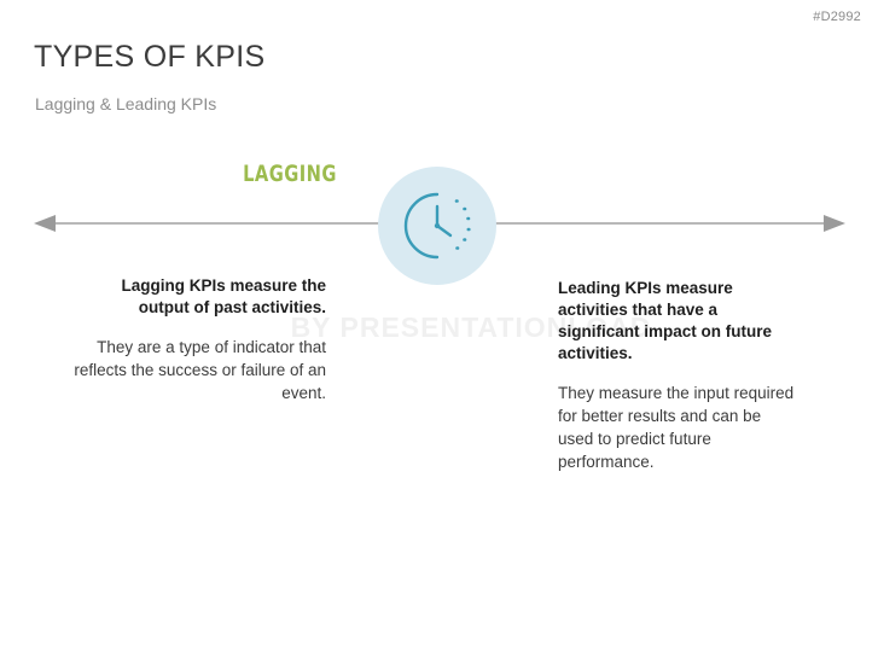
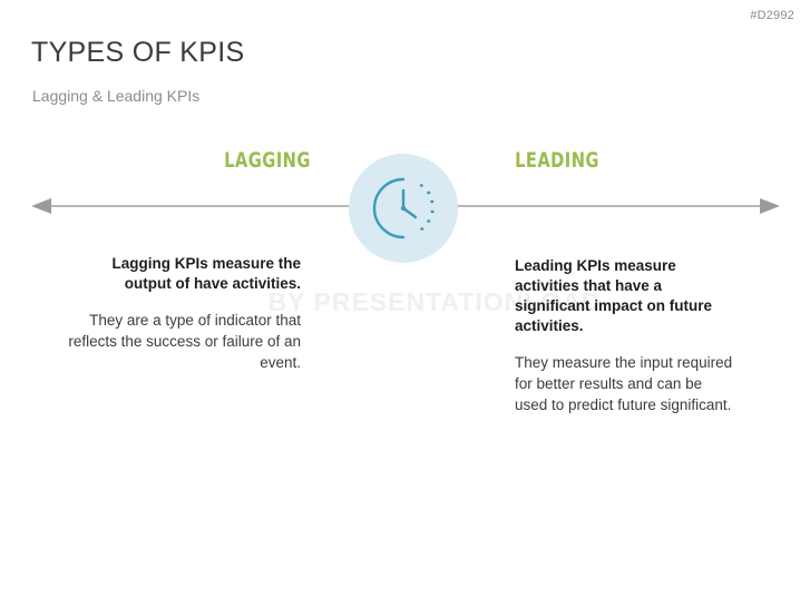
  #D2992
  TYPES OF KPIS
  Lagging & Leading KPIs
  LAGGING
+ LEADING
  BY PRESENTATIONLOAD
- Lagging KPIs measure the output of past activities.
+ Lagging KPIs measure the output of have activities.
  They are a type of indicator that reflects the success or failure of an event.
  Leading KPIs measure activities that have a significant impact on future activities.
- They measure the input required for better results and can be used to predict future performance.
+ They measure the input required for better results and can be used to predict future significant.
